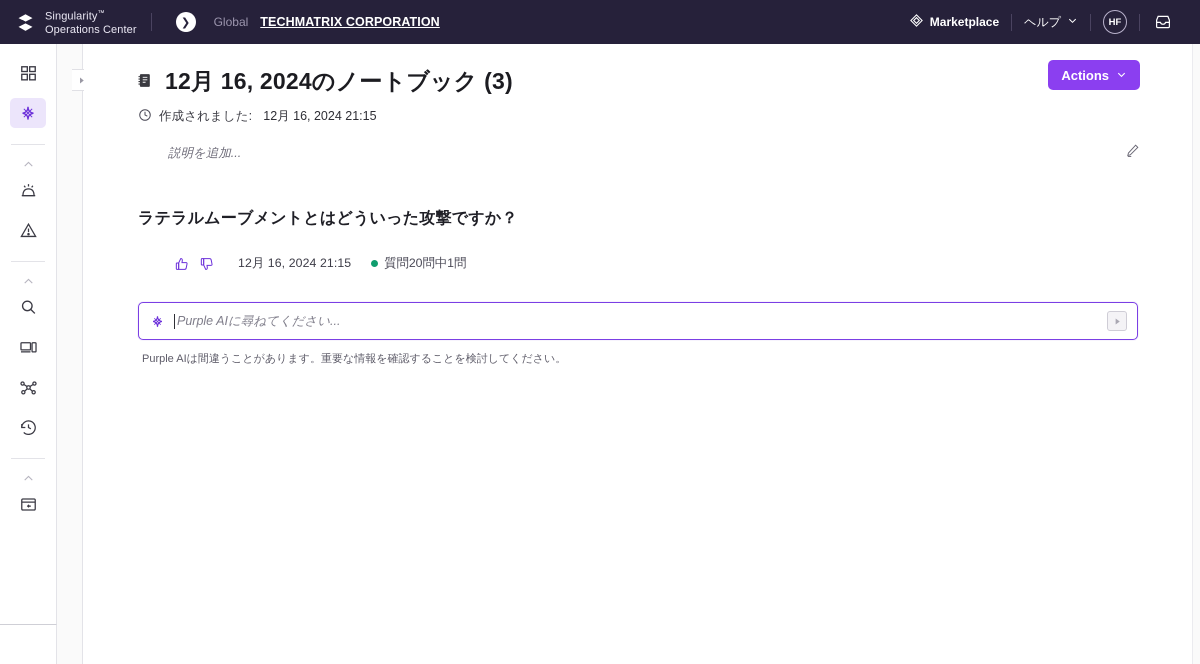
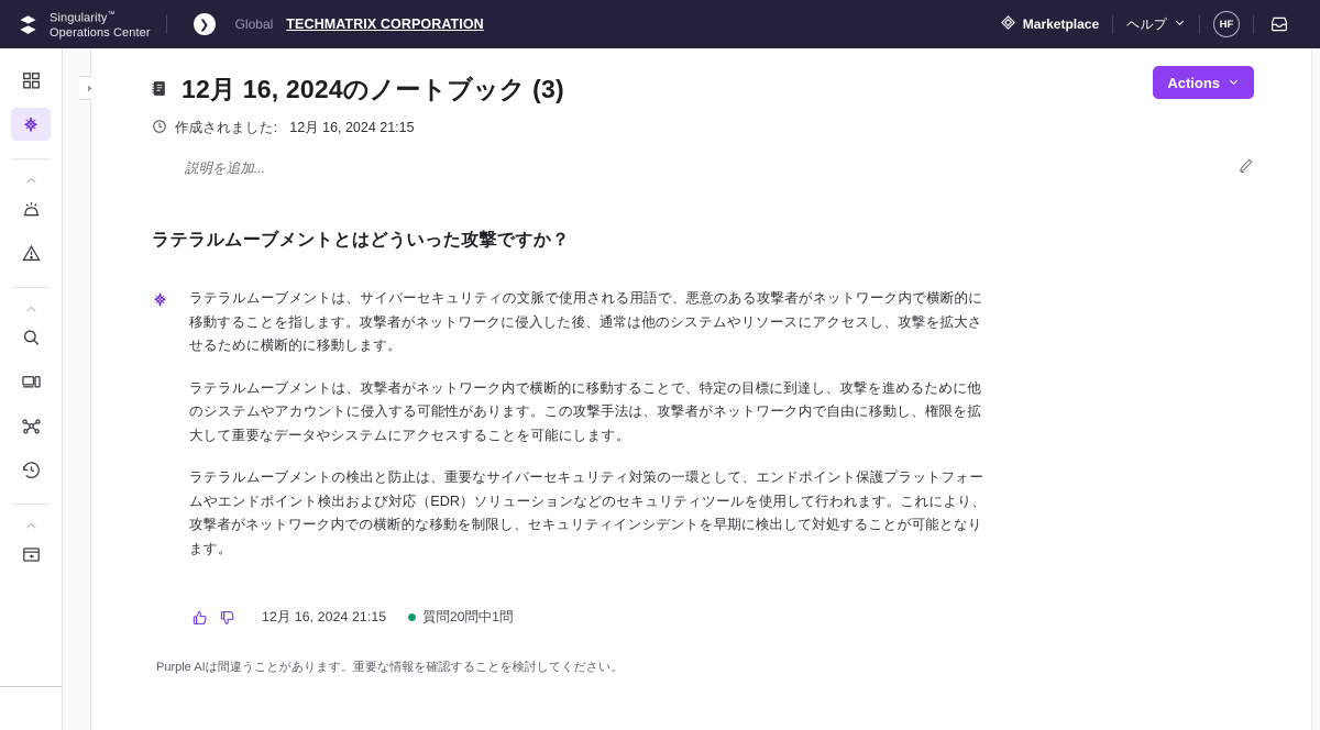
  Singularity
  Operations Center
  ❯
  Global
  TECHMATRIX CORPORATION
  Marketplace
  ヘルプ
  HF
  Actions
  12月 16, 2024のノートブック (3)
  作成されました:
  12月 16, 2024 21:15
  説明を追加...
  ラテラルムーブメントとはどういった攻撃ですか？
+ ラテラルムーブメントは、サイバーセキュリティの文脈で使用される用語で、悪意のある攻撃者がネットワーク内で横断的に移動することを指します。攻撃者がネットワークに侵入した後、通常は他のシステムやリソースにアクセスし、攻撃を拡大させるために横断的に移動します。
+ ラテラルムーブメントは、攻撃者がネットワーク内で横断的に移動することで、特定の目標に到達し、攻撃を進めるために他のシステムやアカウントに侵入する可能性があります。この攻撃手法は、攻撃者がネットワーク内で自由に移動し、権限を拡大して重要なデータやシステムにアクセスすることを可能にします。
+ ラテラルムーブメントの検出と防止は、重要なサイバーセキュリティ対策の一環として、エンドポイント保護プラットフォームやエンドポイント検出および対応（EDR）ソリューションなどのセキュリティツールを使用して行われます。これにより、攻撃者がネットワーク内での横断的な移動を制限し、セキュリティインシデントを早期に検出して対処することが可能となります。
  12月 16, 2024 21:15
  質問20問中1問
- Purple AIに尋ねてください...
  Purple AIは間違うことがあります。重要な情報を確認することを検討してください。
